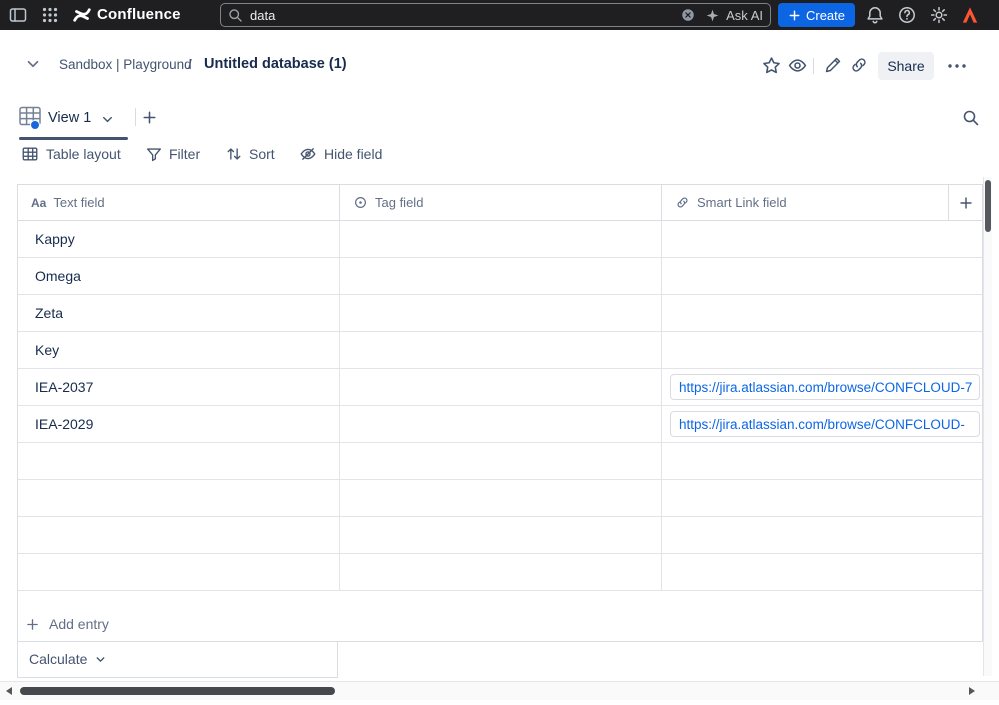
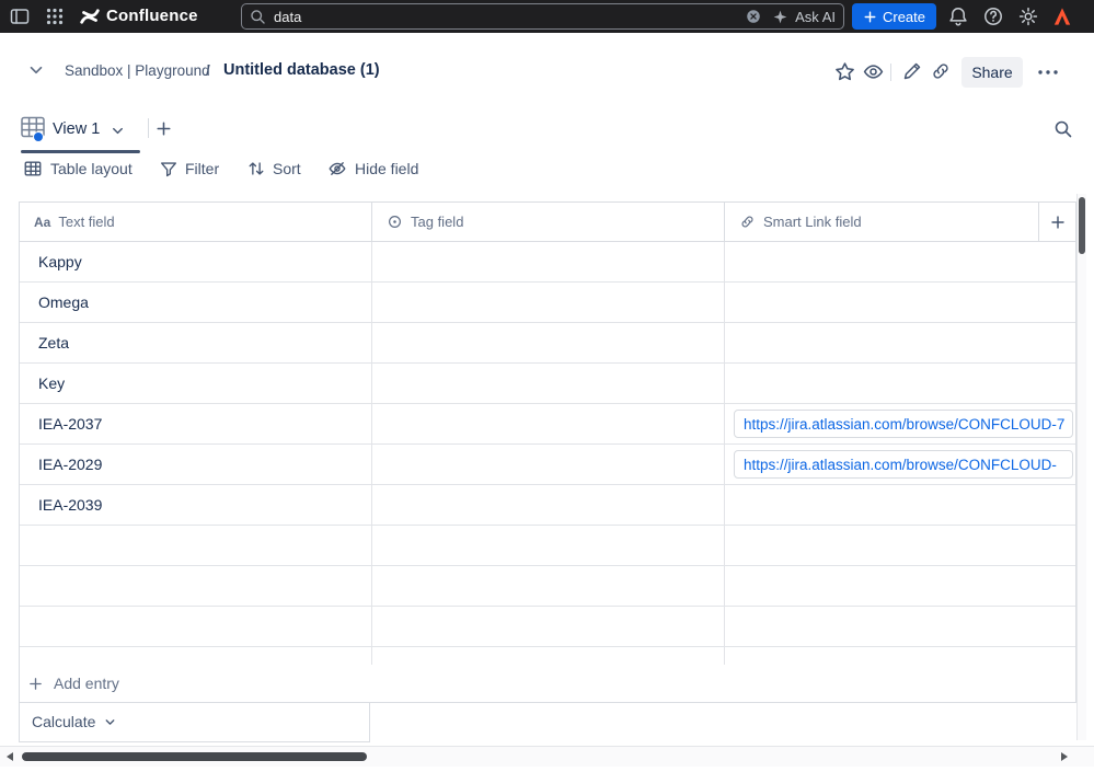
  Confluence
  data
  Ask AI
  Create
  Sandbox | Playground
  /
  Untitled database (1)
  Share
  View 1
  Table layout
  Filter
  Sort
  Hide field
  Aa
  Text field
  Tag field
  Smart Link field
  Kappy
  Omega
  Zeta
  Key
  IEA-2037
  https://jira.atlassian.com/browse/CONFCLOUD-7
  IEA-2029
  https://jira.atlassian.com/browse/CONFCLOUD-
+ IEA-2039
  Add entry
  Calculate
